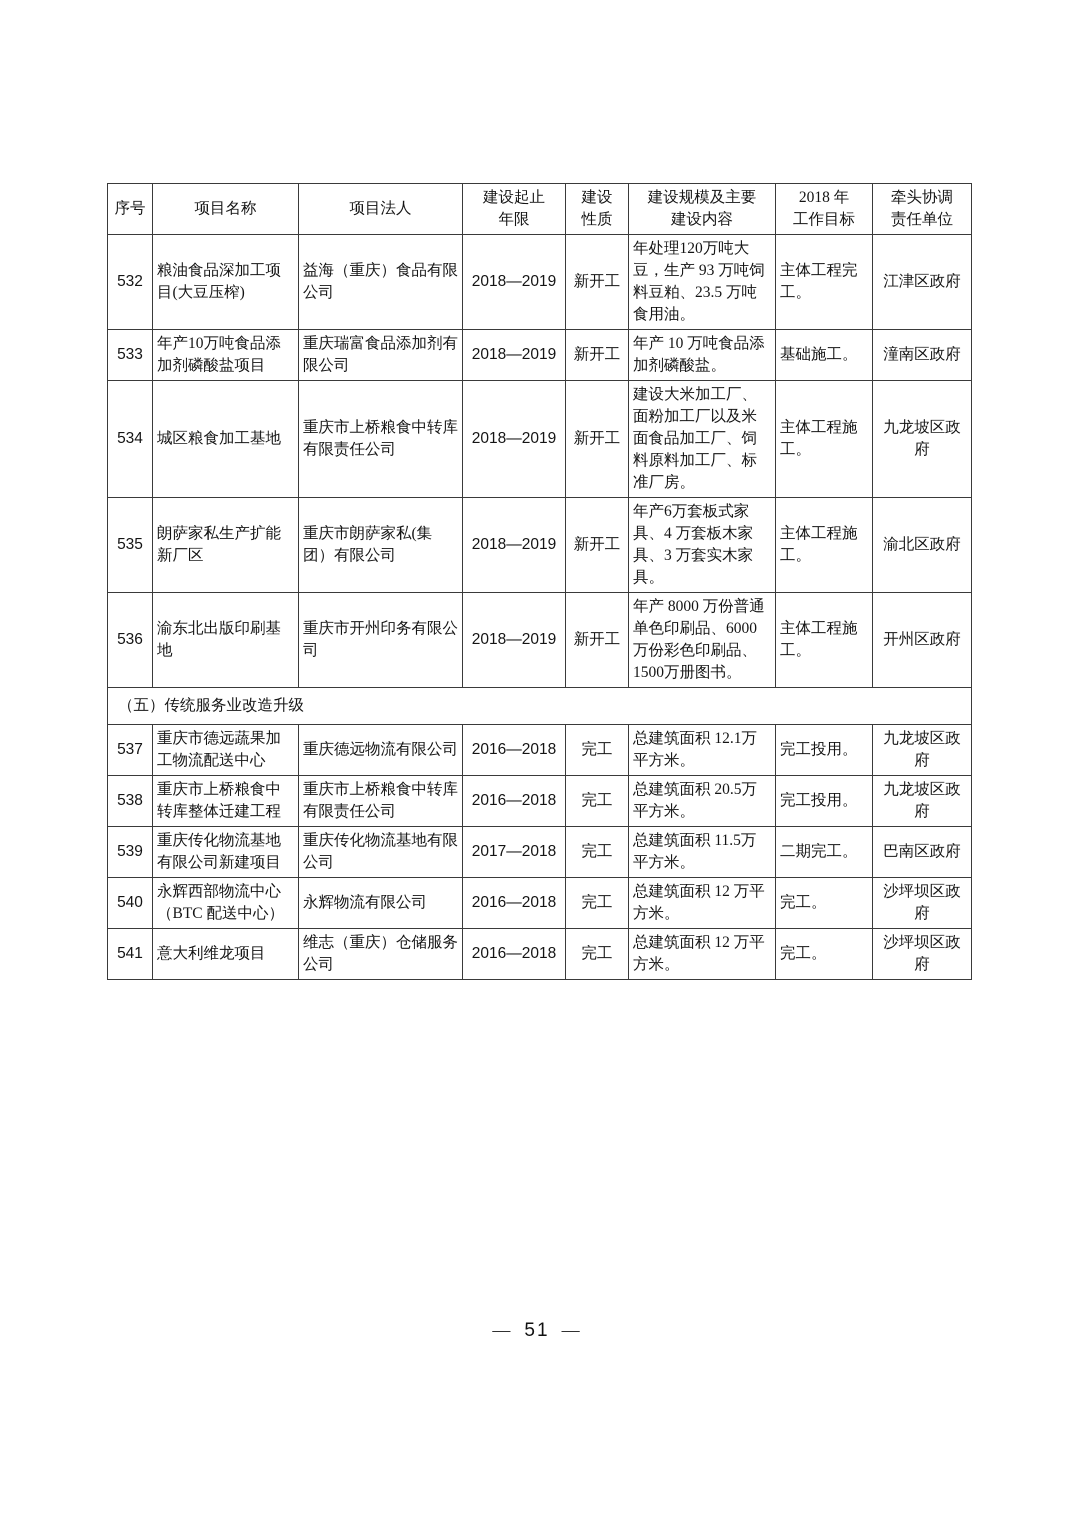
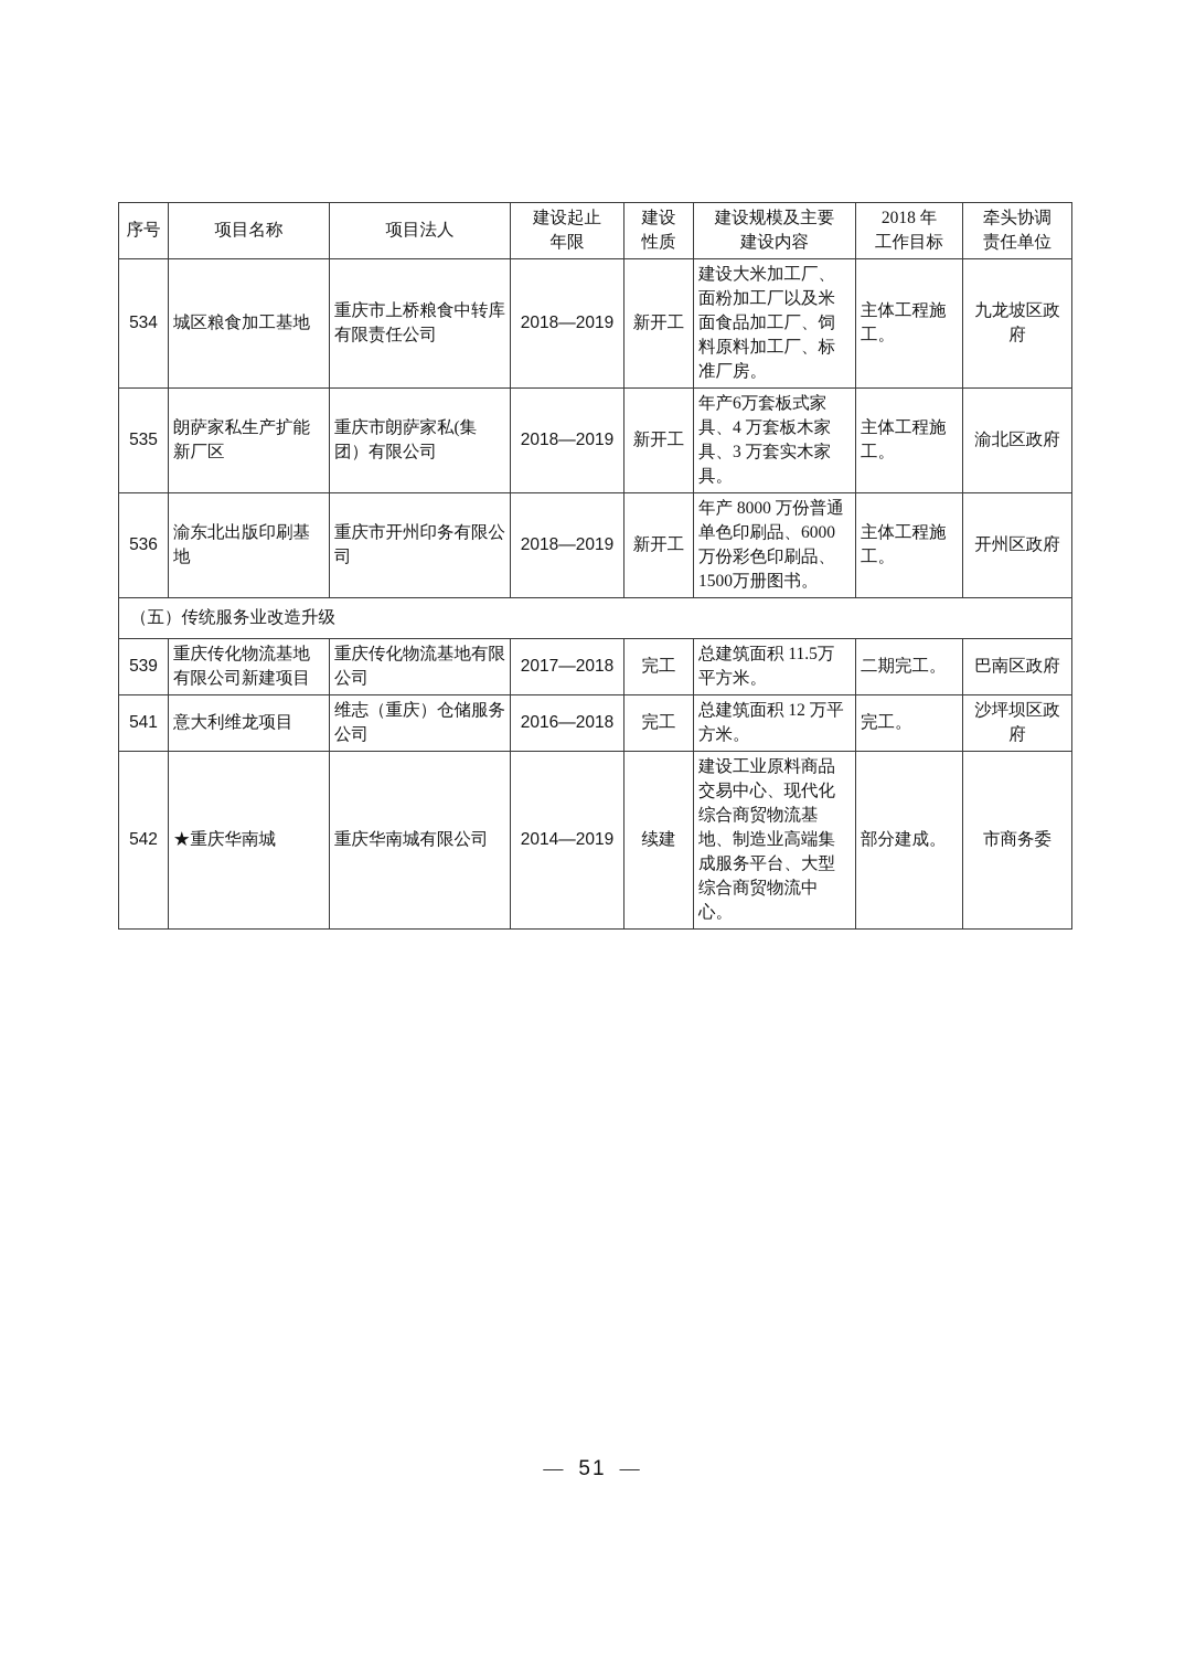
  序号	项目名称	项目法人	建设起止 年限	建设 性质	建设规模及主要 建设内容	2018 年 工作目标	牵头协调 责任单位
- 532	粮油食品深加工项目(大豆压榨)	益海（重庆）食品有限公司	2018—2019	新开工	年处理120万吨大豆，生产 93 万吨饲料豆粕、23.5 万吨食用油。	主体工程完工。	江津区政府
- 533	年产10万吨食品添加剂磷酸盐项目	重庆瑞富食品添加剂有限公司	2018—2019	新开工	年产 10 万吨食品添加剂磷酸盐。	基础施工。	潼南区政府
  534	城区粮食加工基地	重庆市上桥粮食中转库有限责任公司	2018—2019	新开工	建设大米加工厂、面粉加工厂以及米面食品加工厂、饲料原料加工厂、标准厂房。	主体工程施工。	九龙坡区政府
  535	朗萨家私生产扩能新厂区	重庆市朗萨家私(集团）有限公司	2018—2019	新开工	年产6万套板式家具、4 万套板木家具、3 万套实木家具。	主体工程施工。	渝北区政府
  536	渝东北出版印刷基地	重庆市开州印务有限公司	2018—2019	新开工	年产 8000 万份普通单色印刷品、6000 万份彩色印刷品、1500万册图书。	主体工程施工。	开州区政府
  （五）传统服务业改造升级
- 537	重庆市德远蔬果加工物流配送中心	重庆德远物流有限公司	2016—2018	完工	总建筑面积 12.1万平方米。	完工投用。	九龙坡区政府
- 538	重庆市上桥粮食中转库整体迁建工程	重庆市上桥粮食中转库有限责任公司	2016—2018	完工	总建筑面积 20.5万平方米。	完工投用。	九龙坡区政府
  539	重庆传化物流基地有限公司新建项目	重庆传化物流基地有限公司	2017—2018	完工	总建筑面积 11.5万平方米。	二期完工。	巴南区政府
- 540	永辉西部物流中心（BTC 配送中心）	永辉物流有限公司	2016—2018	完工	总建筑面积 12 万平方米。	完工。	沙坪坝区政府
  541	意大利维龙项目	维志（重庆）仓储服务公司	2016—2018	完工	总建筑面积 12 万平方米。	完工。	沙坪坝区政府
+ 542	★重庆华南城	重庆华南城有限公司	2014—2019	续建	建设工业原料商品交易中心、现代化综合商贸物流基地、制造业高端集成服务平台、大型综合商贸物流中心。	部分建成。	市商务委
  — 51 —
